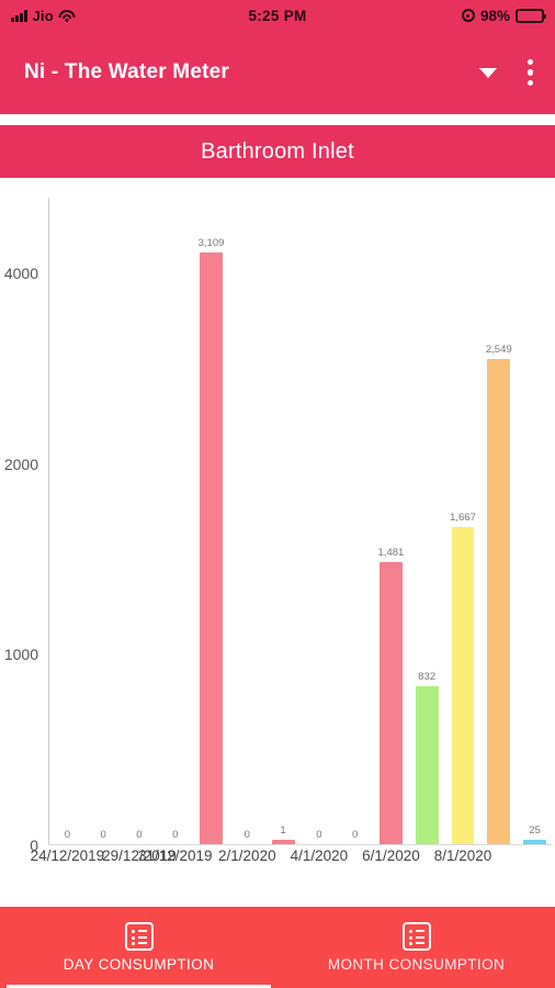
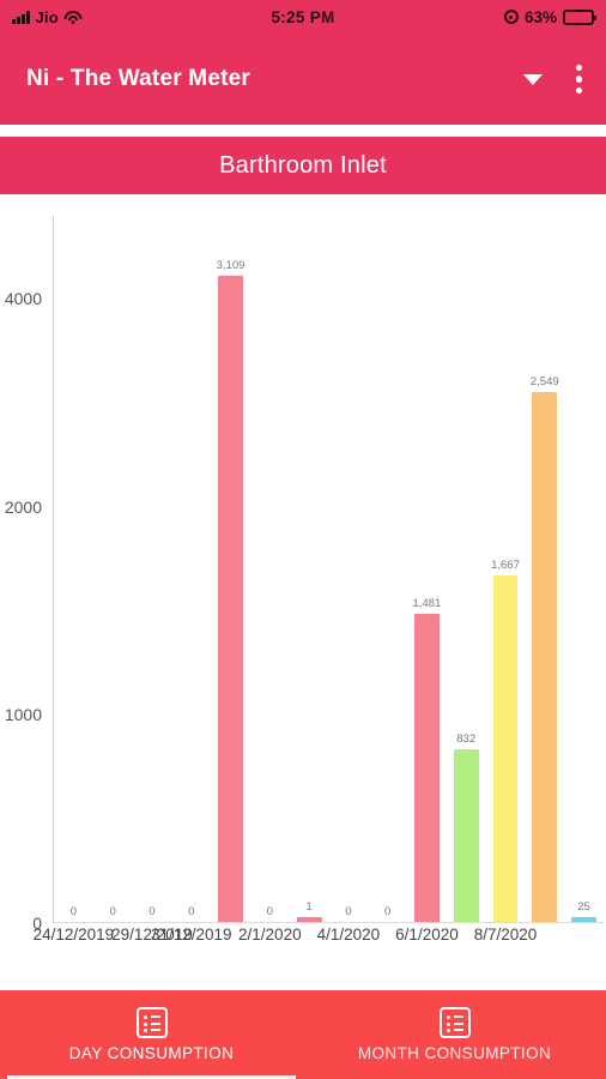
  Jio
  5:25 PM
- 98%
+ 63%
  Ni - The Water Meter
  Barthroom Inlet
  0
  1000
  2000
  4000
  0
  0
  0
  0
  3,109
  0
  1
  0
  0
  1,481
  832
  1,667
  2,549
  25
  24/12/2019
  29/12/2019
  31/12/2019
  2/1/2020
  4/1/2020
  6/1/2020
- 8/1/2020
+ 8/7/2020
  DAY CONSUMPTION
  MONTH CONSUMPTION
